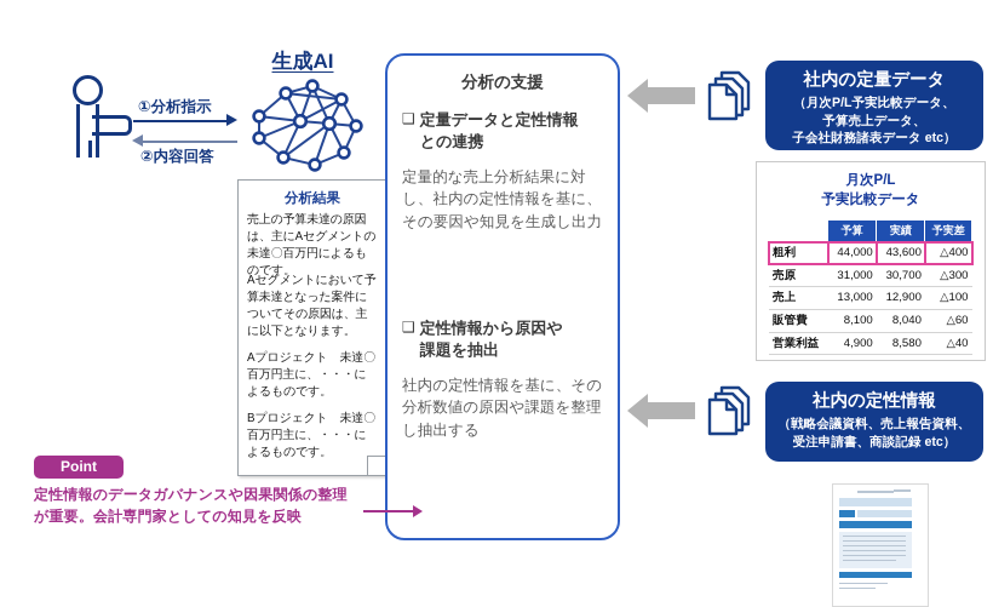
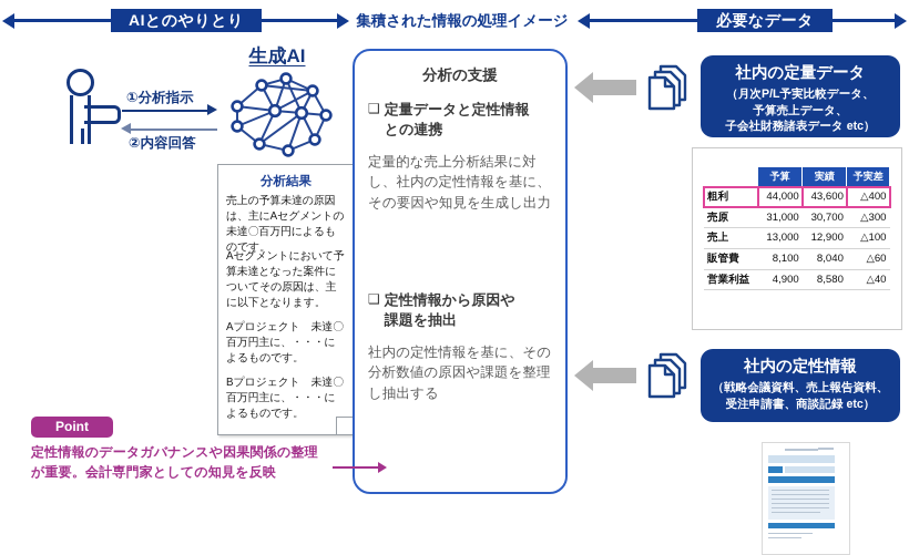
+ AIとのやりとり
+ 集積された情報の処理イメージ
+ 必要なデータ
  生成AI
  ①分析指示
  ②内容回答
  分析結果
  売上の予算未達の原因は、主にAセグメントの未達〇百万円によるものです。
  Aセグメントにおいて予算未達となった案件についてその原因は、主に以下となります。
  Aプロジェクト 未達〇百万円主に、・・・によるものです。
  Bプロジェクト 未達〇百万円主に、・・・によるものです。
  分析の支援
  ❑
  定量データと定性情報
  との連携
  定量的な売上分析結果に対し、社内の定性情報を基に、その要因や知見を生成し出力
  ❑
  定性情報から原因や
  課題を抽出
  社内の定性情報を基に、その分析数値の原因や課題を整理し抽出する
  社内の定量データ
  （月次P/L予実比較データ、
  予算売上データ、
  子会社財務諸表データ etc）
- 月次P/L
- 予実比較データ
  	予算	実績	予実差
  粗利	44,000	43,600	△400
  売原	31,000	30,700	△300
  売上	13,000	12,900	△100
  販管費	8,100	8,040	△60
  営業利益	4,900	8,580	△40
  社内の定性情報
  （戦略会議資料、売上報告資料、
  受注申請書、商談記録 etc）
  Point
  定性情報のデータガバナンスや因果関係の整理
  が重要。会計専門家としての知見を反映
